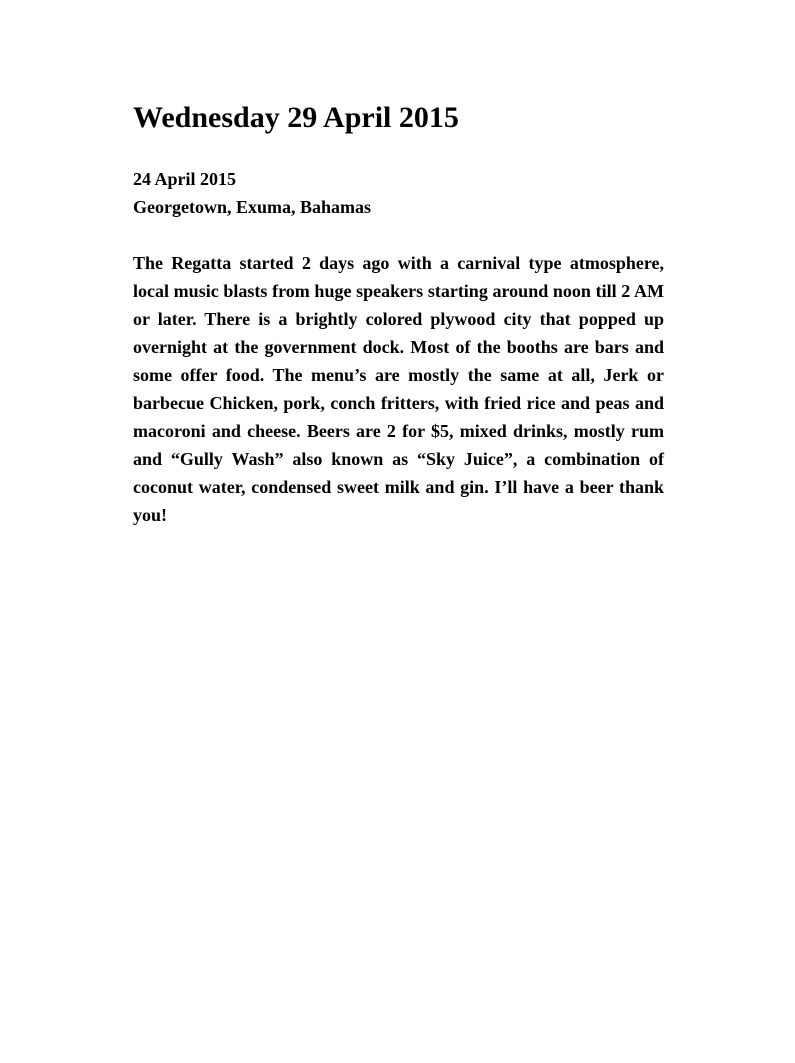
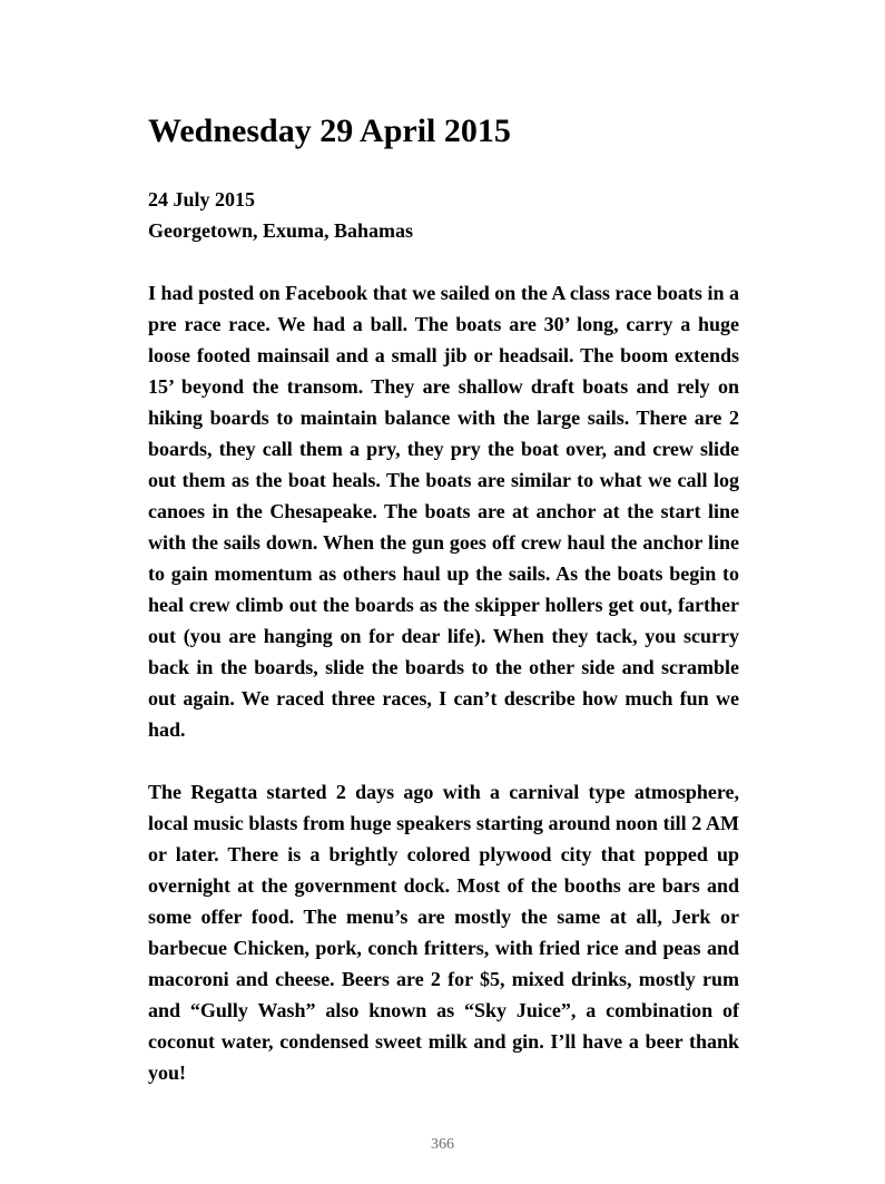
  Wednesday 29 April 2015
- 24 April 2015
+ 24 July 2015
  Georgetown, Exuma, Bahamas
+ I had posted on Facebook that we sailed on the A class race boats in a pre race race. We had a ball. The boats are 30’ long, carry a huge loose footed mainsail and a small jib or headsail. The boom extends 15’ beyond the transom. They are shallow draft boats and rely on hiking boards to maintain balance with the large sails. There are 2 boards, they call them a pry, they pry the boat over, and crew slide out them as the boat heals. The boats are similar to what we call log canoes in the Chesapeake. The boats are at anchor at the start line with the sails down. When the gun goes off crew haul the anchor line to gain momentum as others haul up the sails. As the boats begin to heal crew climb out the boards as the skipper hollers get out, farther out (you are hanging on for dear life). When they tack, you scurry back in the boards, slide the boards to the other side and scramble out again. We raced three races, I can’t describe how much fun we had.
  The Regatta started 2 days ago with a carnival type atmosphere, local music blasts from huge speakers starting around noon till 2 AM or later. There is a brightly colored plywood city that popped up overnight at the government dock. Most of the booths are bars and some offer food. The menu’s are mostly the same at all, Jerk or barbecue Chicken, pork, conch fritters, with fried rice and peas and macoroni and cheese. Beers are 2 for $5, mixed drinks, mostly rum and “Gully Wash” also known as “Sky Juice”, a combination of coconut water, condensed sweet milk and gin. I’ll have a beer thank you!
+ 366
